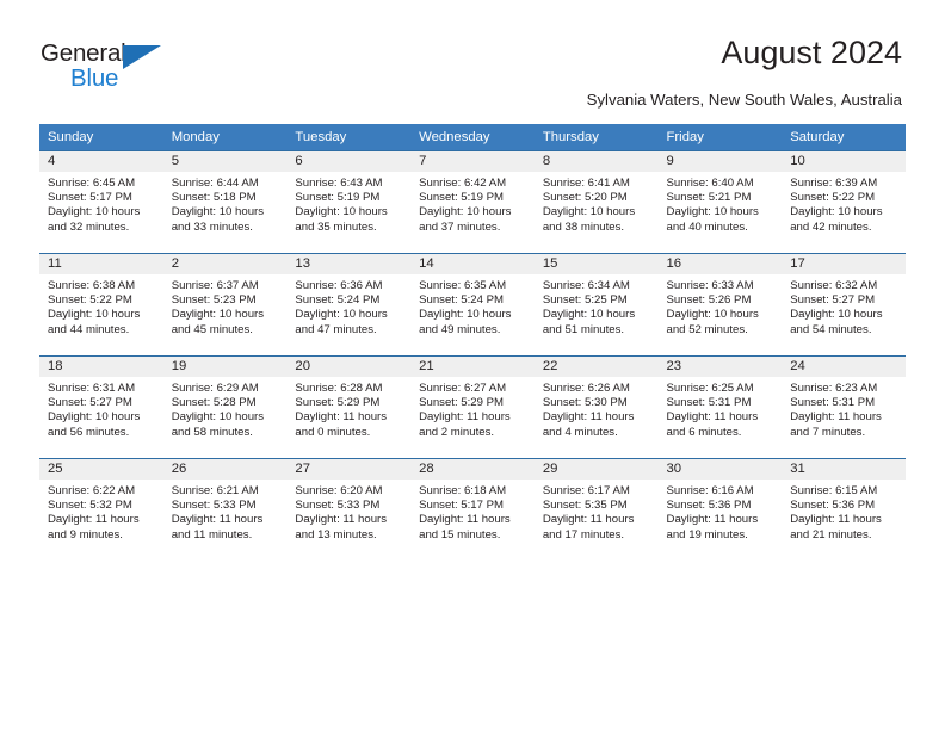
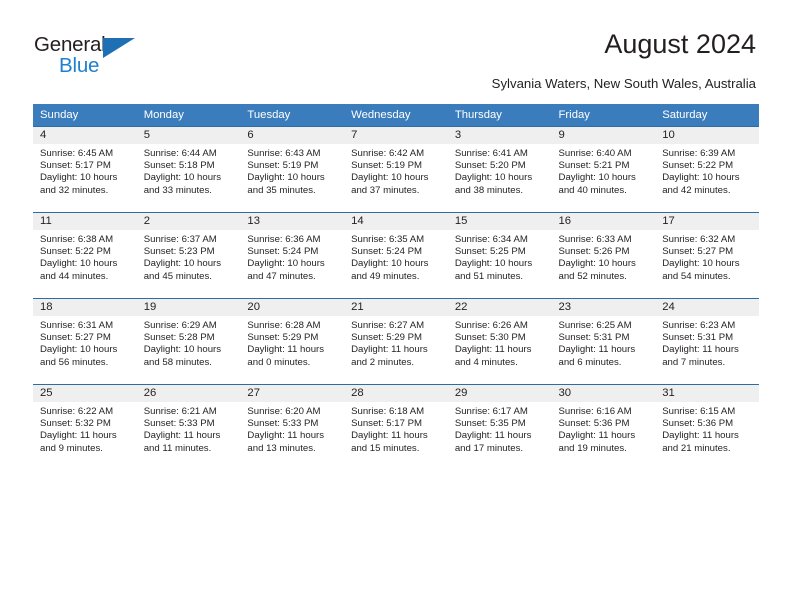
  General
  Blue
  August 2024
  Sylvania Waters, New South Wales, Australia
  Sunday	Monday	Tuesday	Wednesday	Thursday	Friday	Saturday
- 4Sunrise: 6:45 AMSunset: 5:17 PMDaylight: 10 hoursand 32 minutes.	5Sunrise: 6:44 AMSunset: 5:18 PMDaylight: 10 hoursand 33 minutes.	6Sunrise: 6:43 AMSunset: 5:19 PMDaylight: 10 hoursand 35 minutes.	7Sunrise: 6:42 AMSunset: 5:19 PMDaylight: 10 hoursand 37 minutes.	8Sunrise: 6:41 AMSunset: 5:20 PMDaylight: 10 hoursand 38 minutes.	9Sunrise: 6:40 AMSunset: 5:21 PMDaylight: 10 hoursand 40 minutes.	10Sunrise: 6:39 AMSunset: 5:22 PMDaylight: 10 hoursand 42 minutes.
+ 4Sunrise: 6:45 AMSunset: 5:17 PMDaylight: 10 hoursand 32 minutes.	5Sunrise: 6:44 AMSunset: 5:18 PMDaylight: 10 hoursand 33 minutes.	6Sunrise: 6:43 AMSunset: 5:19 PMDaylight: 10 hoursand 35 minutes.	7Sunrise: 6:42 AMSunset: 5:19 PMDaylight: 10 hoursand 37 minutes.	3Sunrise: 6:41 AMSunset: 5:20 PMDaylight: 10 hoursand 38 minutes.	9Sunrise: 6:40 AMSunset: 5:21 PMDaylight: 10 hoursand 40 minutes.	10Sunrise: 6:39 AMSunset: 5:22 PMDaylight: 10 hoursand 42 minutes.
  11Sunrise: 6:38 AMSunset: 5:22 PMDaylight: 10 hoursand 44 minutes.	2Sunrise: 6:37 AMSunset: 5:23 PMDaylight: 10 hoursand 45 minutes.	13Sunrise: 6:36 AMSunset: 5:24 PMDaylight: 10 hoursand 47 minutes.	14Sunrise: 6:35 AMSunset: 5:24 PMDaylight: 10 hoursand 49 minutes.	15Sunrise: 6:34 AMSunset: 5:25 PMDaylight: 10 hoursand 51 minutes.	16Sunrise: 6:33 AMSunset: 5:26 PMDaylight: 10 hoursand 52 minutes.	17Sunrise: 6:32 AMSunset: 5:27 PMDaylight: 10 hoursand 54 minutes.
  18Sunrise: 6:31 AMSunset: 5:27 PMDaylight: 10 hoursand 56 minutes.	19Sunrise: 6:29 AMSunset: 5:28 PMDaylight: 10 hoursand 58 minutes.	20Sunrise: 6:28 AMSunset: 5:29 PMDaylight: 11 hoursand 0 minutes.	21Sunrise: 6:27 AMSunset: 5:29 PMDaylight: 11 hoursand 2 minutes.	22Sunrise: 6:26 AMSunset: 5:30 PMDaylight: 11 hoursand 4 minutes.	23Sunrise: 6:25 AMSunset: 5:31 PMDaylight: 11 hoursand 6 minutes.	24Sunrise: 6:23 AMSunset: 5:31 PMDaylight: 11 hoursand 7 minutes.
  25Sunrise: 6:22 AMSunset: 5:32 PMDaylight: 11 hoursand 9 minutes.	26Sunrise: 6:21 AMSunset: 5:33 PMDaylight: 11 hoursand 11 minutes.	27Sunrise: 6:20 AMSunset: 5:33 PMDaylight: 11 hoursand 13 minutes.	28Sunrise: 6:18 AMSunset: 5:17 PMDaylight: 11 hoursand 15 minutes.	29Sunrise: 6:17 AMSunset: 5:35 PMDaylight: 11 hoursand 17 minutes.	30Sunrise: 6:16 AMSunset: 5:36 PMDaylight: 11 hoursand 19 minutes.	31Sunrise: 6:15 AMSunset: 5:36 PMDaylight: 11 hoursand 21 minutes.
